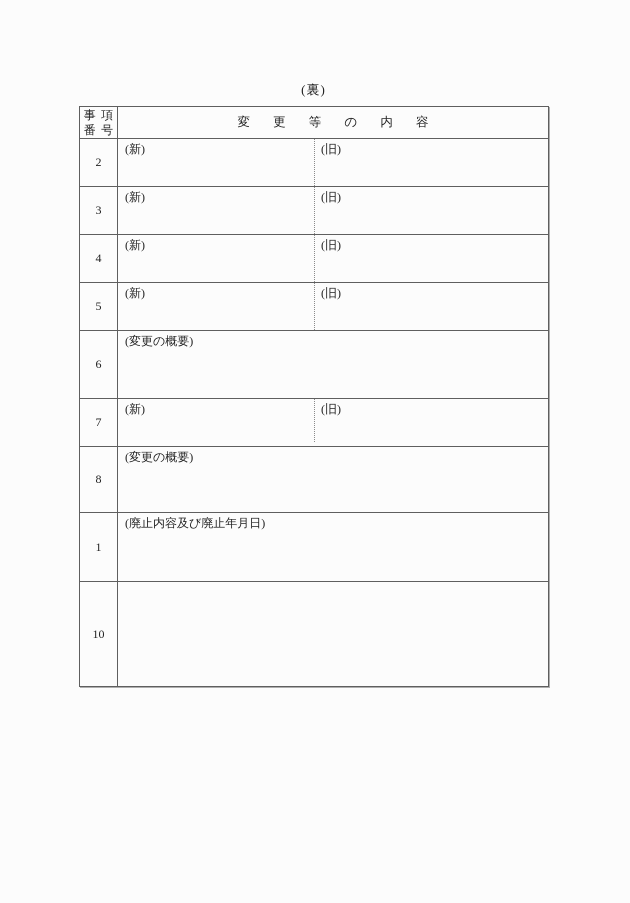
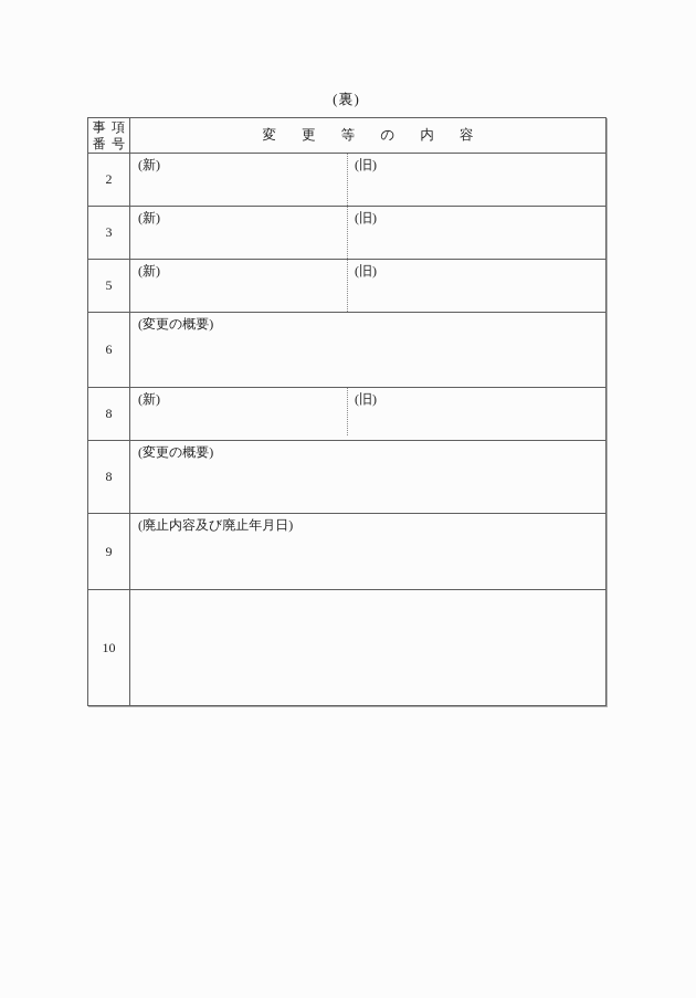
  (裏)
  事項 番号	変更等の内容
  2	(新) (旧)
  3	(新) (旧)
- 4	(新) (旧)
  5	(新) (旧)
  6	(変更の概要)
- 7	(新) (旧)
+ 8	(新) (旧)
  8	(変更の概要)
- 1	(廃止内容及び廃止年月日)
+ 9	(廃止内容及び廃止年月日)
  10
